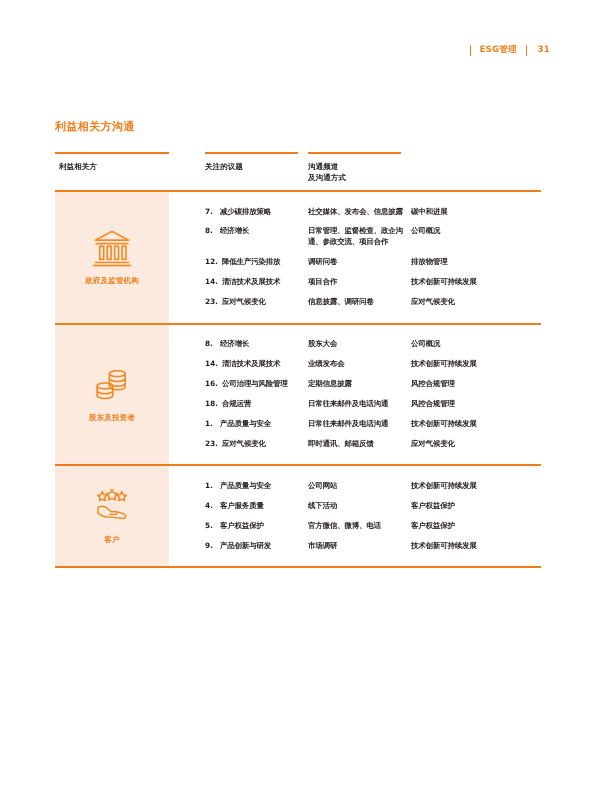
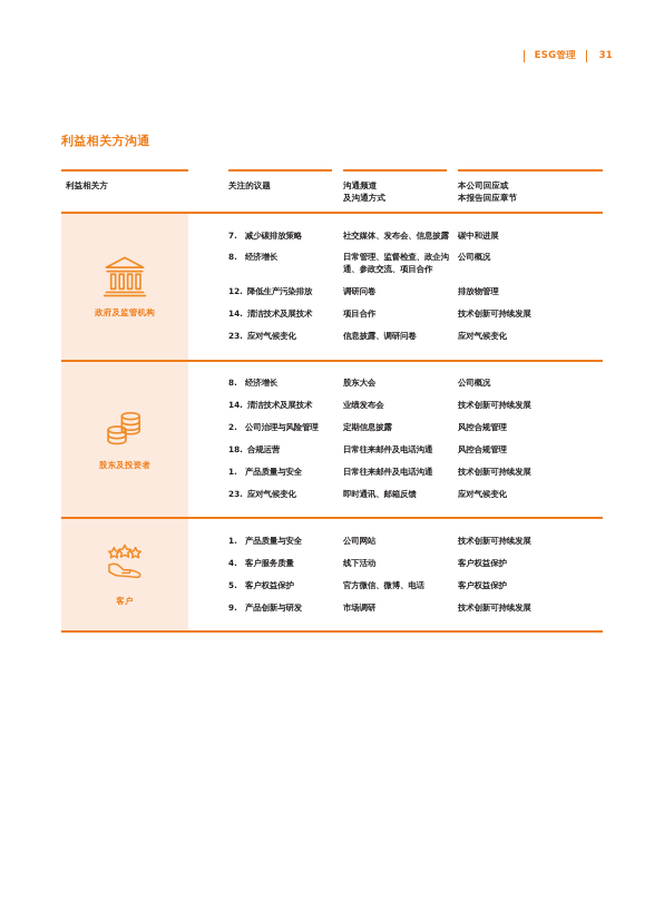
  ESG管理
  31
  利益相关方沟通
  利益相关方
  关注的议题
  沟通频道
  及沟通方式
+ 本公司回应或
+ 本报告回应章节
  政府及监管机构
  7.
  减少碳排放策略
  社交媒体、发布会、信息披露
  碳中和进展
  8.
  经济增长
  日常管理、监督检查、政企沟通、参政交流、项目合作
  公司概况
  12.
  降低生产污染排放
  调研问卷
  排放物管理
  14.
  清洁技术及展技术
  项目合作
  技术创新可持续发展
  23.
  应对气候变化
  信息披露、调研问卷
  应对气候变化
  股东及投资者
  8.
  经济增长
  股东大会
  公司概况
  14.
  清洁技术及展技术
  业绩发布会
  技术创新可持续发展
- 16.
+ 2.
  公司治理与风险管理
  定期信息披露
  风控合规管理
  18.
  合规运营
  日常往来邮件及电话沟通
  风控合规管理
  1.
  产品质量与安全
  日常往来邮件及电话沟通
  技术创新可持续发展
  23.
  应对气候变化
  即时通讯、邮箱反馈
  应对气候变化
  客户
  1.
  产品质量与安全
  公司网站
  技术创新可持续发展
  4.
  客户服务质量
  线下活动
  客户权益保护
  5.
  客户权益保护
  官方微信、微博、电话
  客户权益保护
  9.
  产品创新与研发
  市场调研
  技术创新可持续发展
